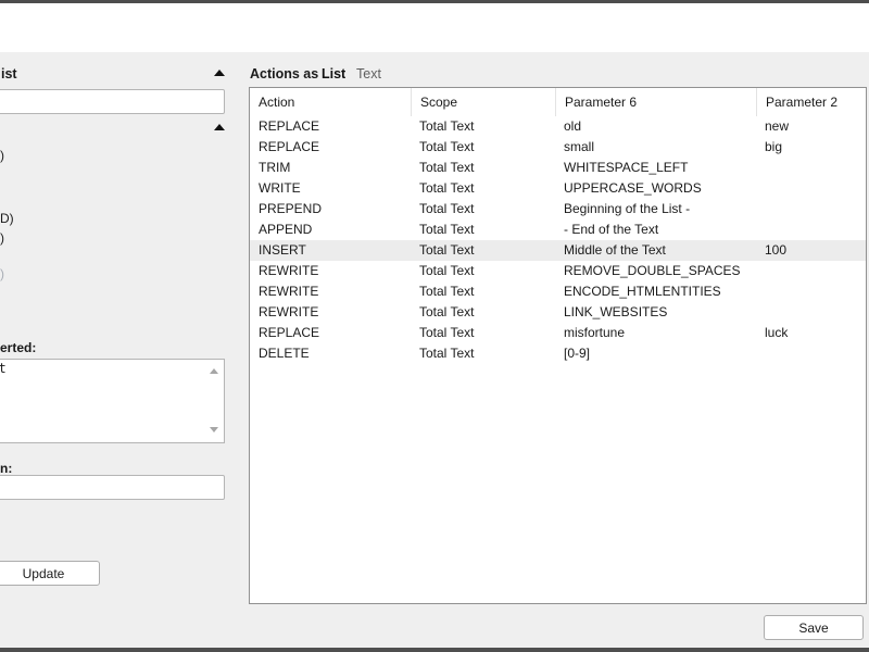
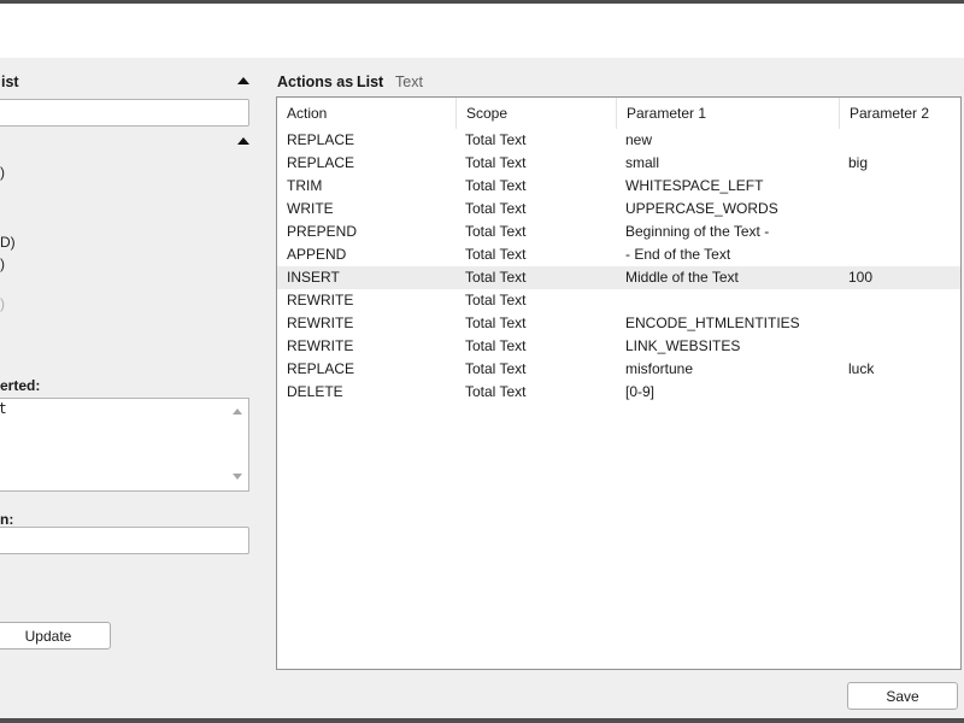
  ist
  )
  D)
  )
  )
  erted:
  n:
  Update
  Actions as
  List
  Text
  Action
  Scope
- Parameter 6
+ Parameter 1
  Parameter 2
  REPLACE
  Total Text
- old
  new
  REPLACE
  Total Text
  small
  big
  TRIM
  Total Text
  WHITESPACE_LEFT
  WRITE
  Total Text
  UPPERCASE_WORDS
  PREPEND
  Total Text
- Beginning of the List -
+ Beginning of the Text -
  APPEND
  Total Text
  - End of the Text
  INSERT
  Total Text
  Middle of the Text
  100
  REWRITE
  Total Text
- REMOVE_DOUBLE_SPACES
  REWRITE
  Total Text
  ENCODE_HTMLENTITIES
  REWRITE
  Total Text
  LINK_WEBSITES
  REPLACE
  Total Text
  misfortune
  luck
  DELETE
  Total Text
  [0-9]
  Save
